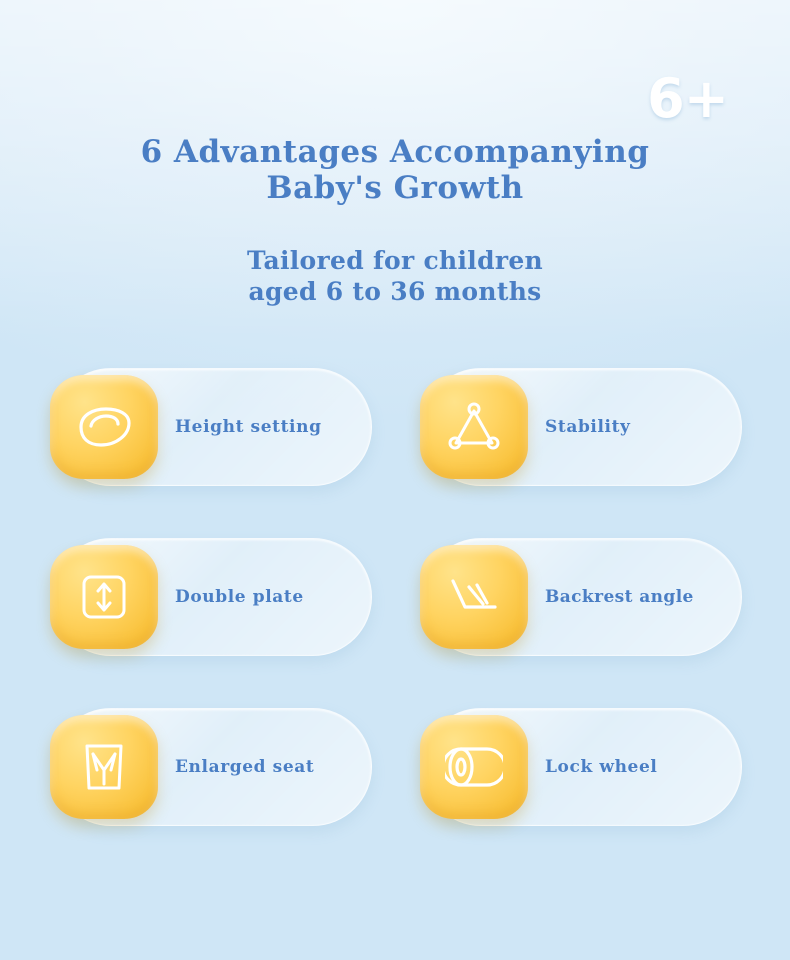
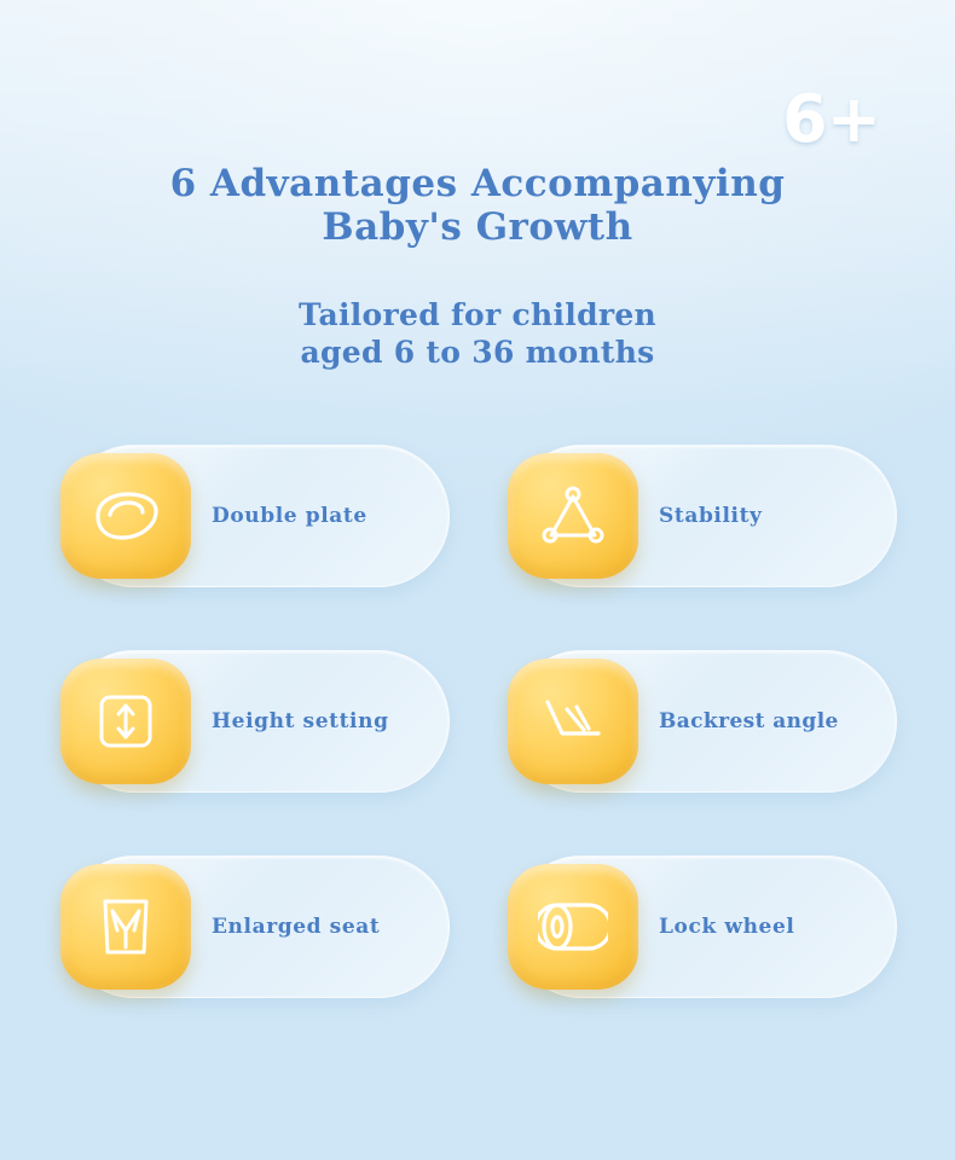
  6+
  6 Advantages Accompanying
  Baby's Growth
  Tailored for children
  aged 6 to 36 months
- Height setting
+ Double plate
  Stability
- Double plate
+ Height setting
  Backrest angle
  Enlarged seat
  Lock wheel
